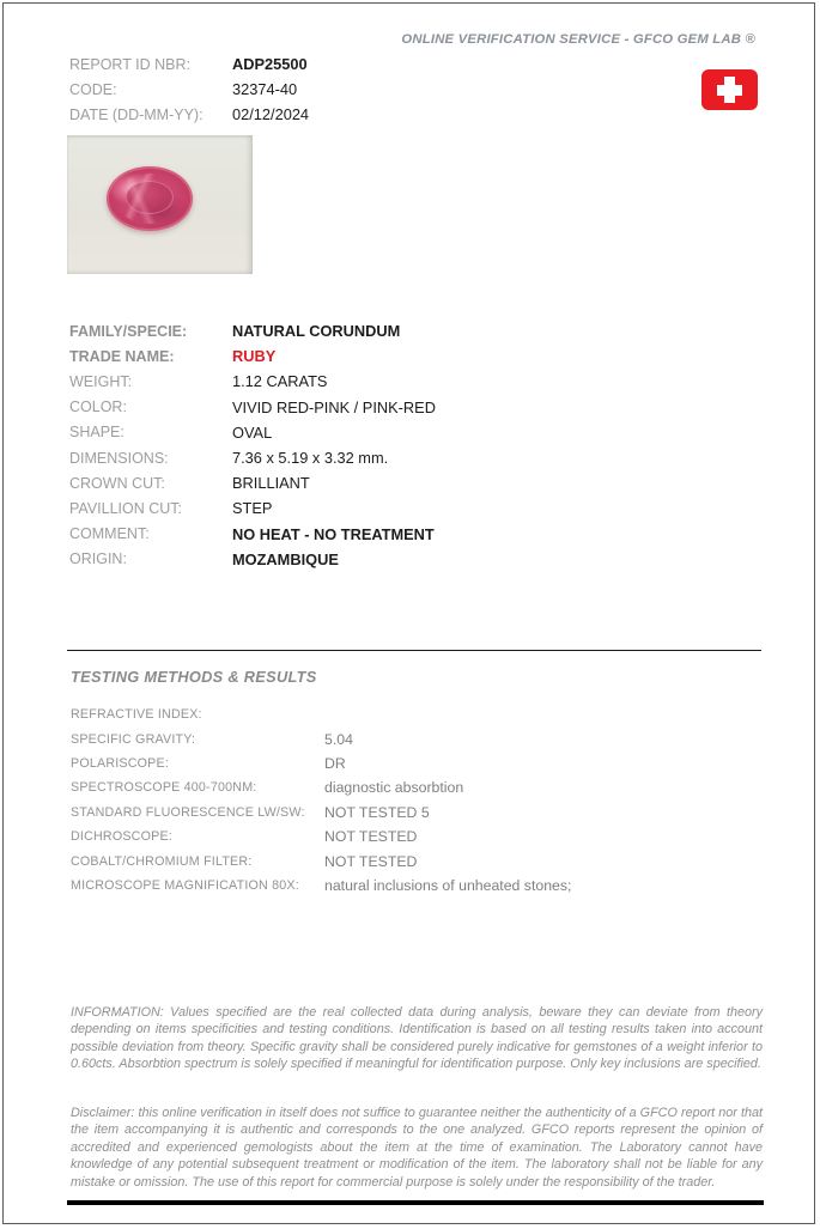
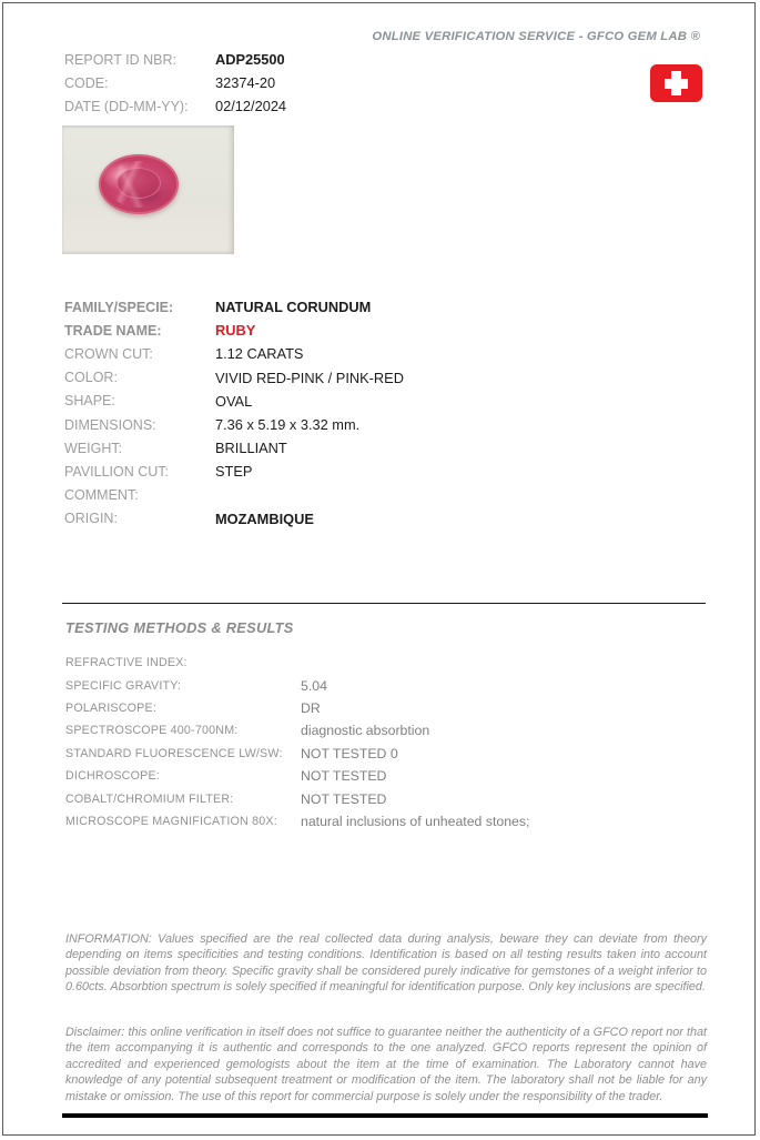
  ONLINE VERIFICATION SERVICE - GFCO GEM LAB ®
  REPORT ID NBR:
  ADP25500
  CODE:
- 32374-40
+ 32374-20
  DATE (DD-MM-YY):
  02/12/2024
  FAMILY/SPECIE:
  NATURAL CORUNDUM
  TRADE NAME:
  RUBY
- WEIGHT:
+ CROWN CUT:
  1.12 CARATS
  COLOR:
  VIVID RED-PINK / PINK-RED
  SHAPE:
  OVAL
  DIMENSIONS:
  7.36 x 5.19 x 3.32 mm.
- CROWN CUT:
+ WEIGHT:
  BRILLIANT
  PAVILLION CUT:
  STEP
  COMMENT:
- NO HEAT - NO TREATMENT
  ORIGIN:
  MOZAMBIQUE
  TESTING METHODS & RESULTS
  REFRACTIVE INDEX:
  SPECIFIC GRAVITY:
  5.04
  POLARISCOPE:
  DR
  SPECTROSCOPE 400-700NM:
  diagnostic absorbtion
  STANDARD FLUORESCENCE LW/SW:
- NOT TESTED 5
+ NOT TESTED 0
  DICHROSCOPE:
  NOT TESTED
  COBALT/CHROMIUM FILTER:
  NOT TESTED
  MICROSCOPE MAGNIFICATION 80X:
  natural inclusions of unheated stones;
  INFORMATION: Values specified are the real collected data during analysis, beware they can deviate from theory depending on items specificities and testing conditions. Identification is based on all testing results taken into account possible deviation from theory. Specific gravity shall be considered purely indicative for gemstones of a weight inferior to 0.60cts. Absorbtion spectrum is solely specified if meaningful for identification purpose. Only key inclusions are specified.
  Disclaimer: this online verification in itself does not suffice to guarantee neither the authenticity of a GFCO report nor that the item accompanying it is authentic and corresponds to the one analyzed. GFCO reports represent the opinion of accredited and experienced gemologists about the item at the time of examination. The Laboratory cannot have knowledge of any potential subsequent treatment or modification of the item. The laboratory shall not be liable for any mistake or omission. The use of this report for commercial purpose is solely under the responsibility of the trader.
